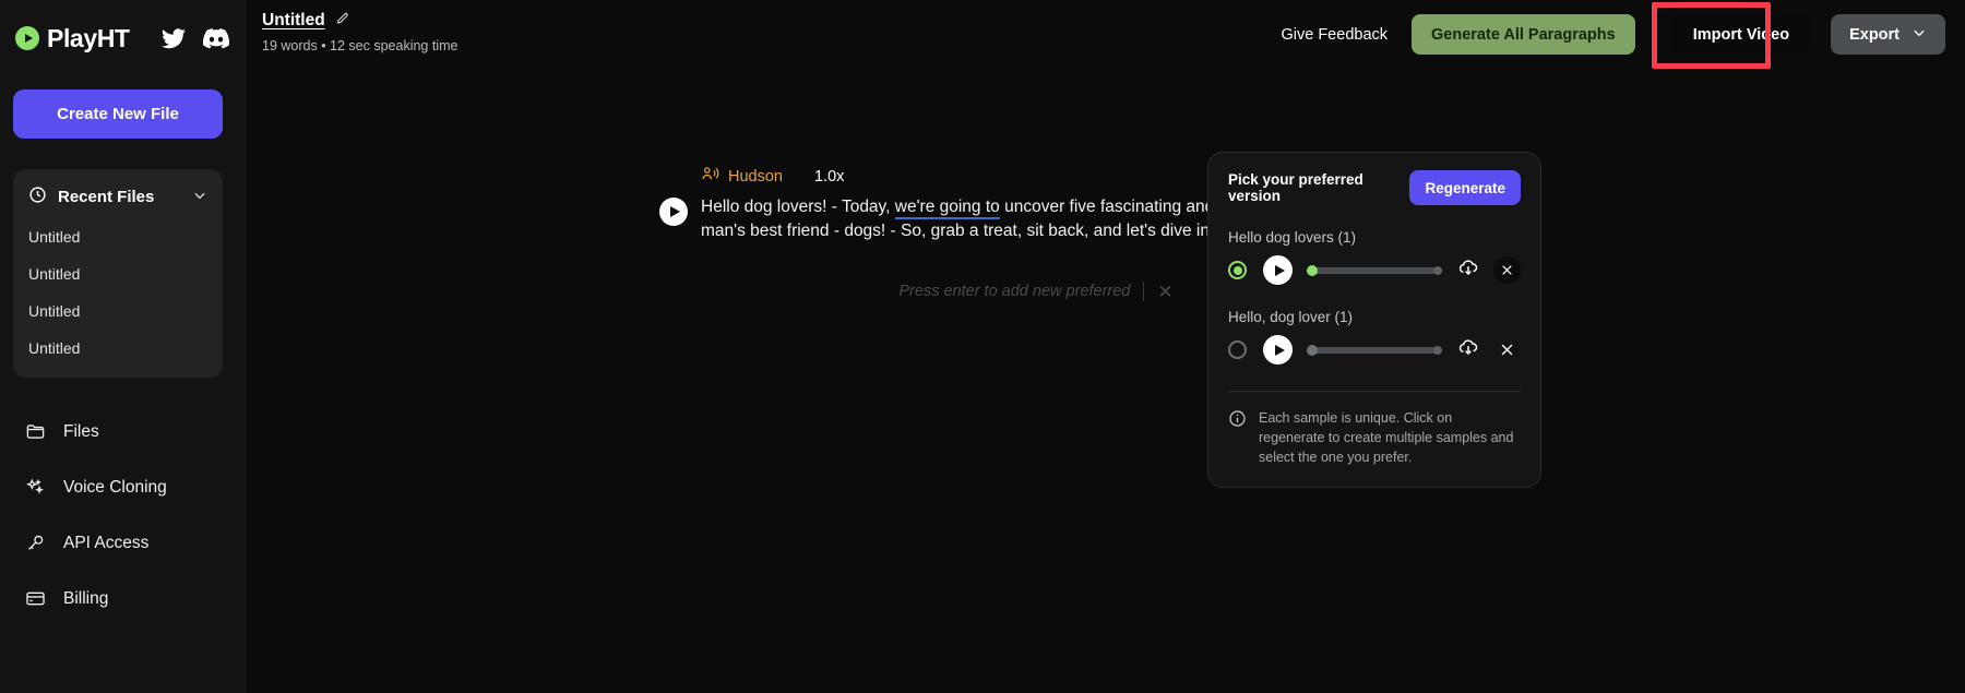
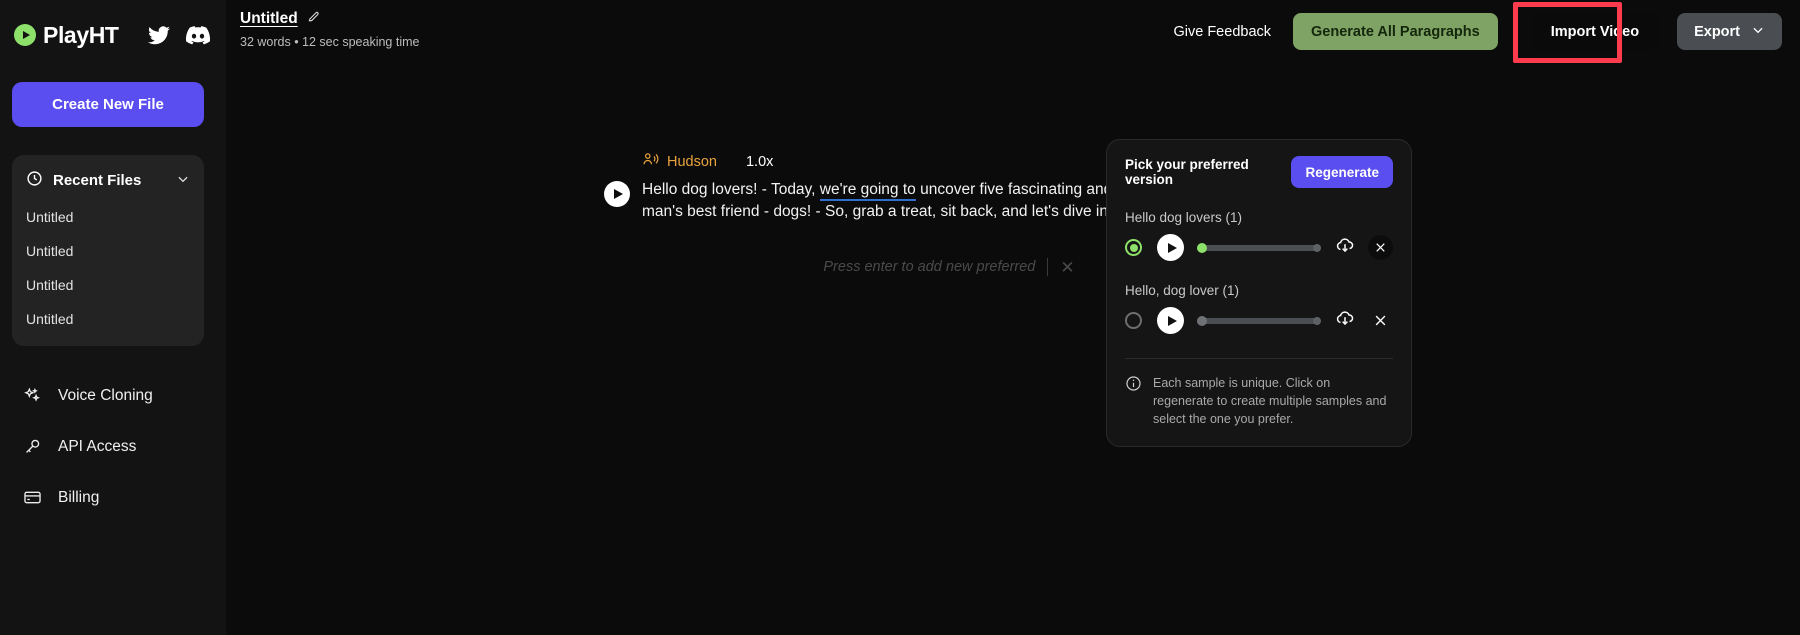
  PlayHT
  Create New File
  Recent Files
  Untitled
  Untitled
  Untitled
  Untitled
- Files
  Voice Cloning
  API Access
  Billing
  Untitled
- 19 words • 12 sec speaking time
+ 32 words • 12 sec speaking time
  Give Feedback
  Generate All Paragraphs
  Import Video
  Export
  Hudson
  1.0x
  Hello dog lovers! - Today, we're going to uncover five fascinating an man's best friend - dogs! - So, grab a treat, sit back, and let's dive in
  Press enter to add new preferred
  ✕
  Pick your preferred version
  Regenerate
  Hello dog lovers (1)
  Hello, dog lover (1)
  Each sample is unique. Click on regenerate to create multiple samples and select the one you prefer.
